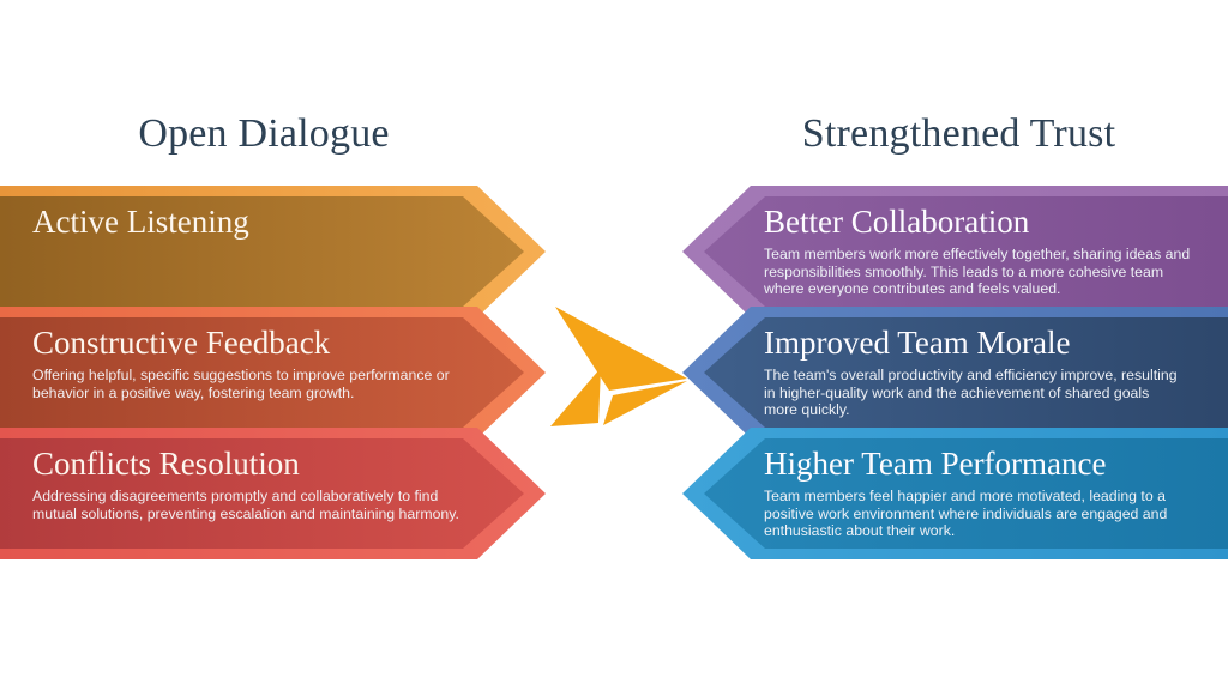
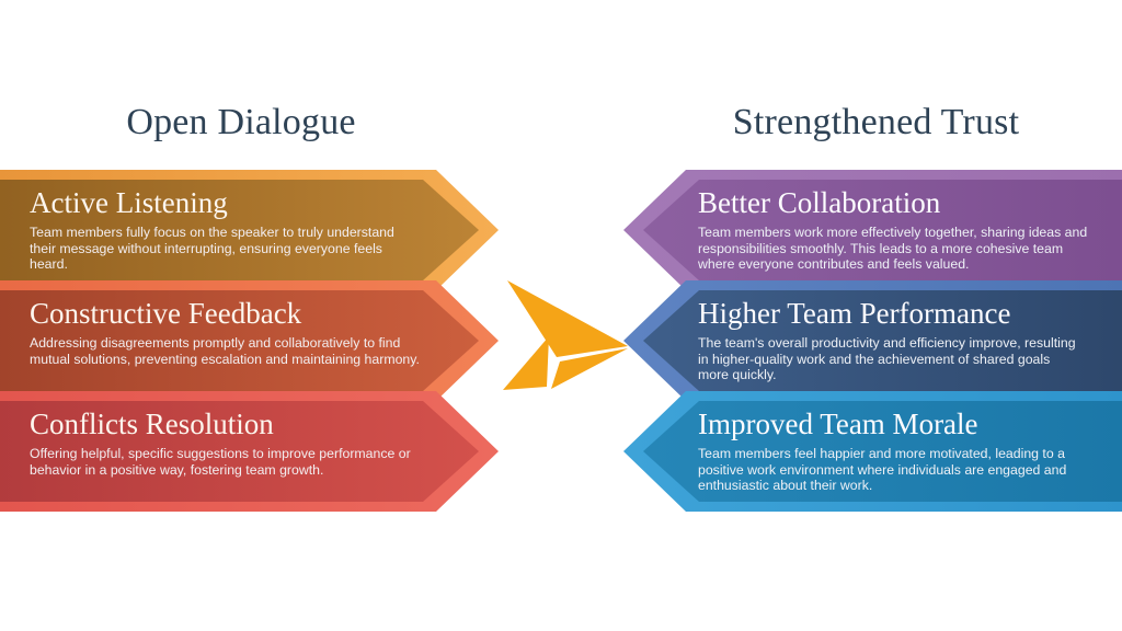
  Open Dialogue
  Strengthened Trust
  Active Listening
+ Team members fully focus on the speaker to truly understand their message without interrupting, ensuring everyone feels heard.
  Constructive Feedback
- Offering helpful, specific suggestions to improve performance or behavior in a positive way, fostering team growth.
+ Addressing disagreements promptly and collaboratively to find mutual solutions, preventing escalation and maintaining harmony.
  Conflicts Resolution
- Addressing disagreements promptly and collaboratively to find mutual solutions, preventing escalation and maintaining harmony.
+ Offering helpful, specific suggestions to improve performance or behavior in a positive way, fostering team growth.
  Better Collaboration
  Team members work more effectively together, sharing ideas and responsibilities smoothly. This leads to a more cohesive team where everyone contributes and feels valued.
- Improved Team Morale
+ Higher Team Performance
  The team's overall productivity and efficiency improve, resulting in higher-quality work and the achievement of shared goals more quickly.
- Higher Team Performance
+ Improved Team Morale
  Team members feel happier and more motivated, leading to a positive work environment where individuals are engaged and enthusiastic about their work.
